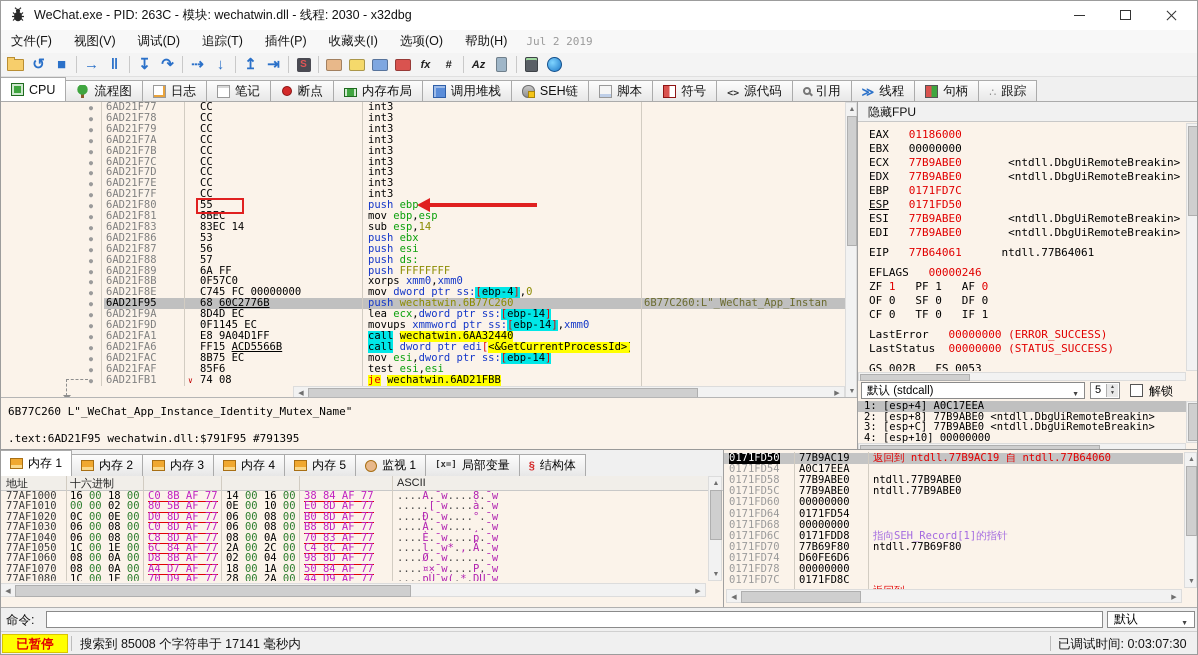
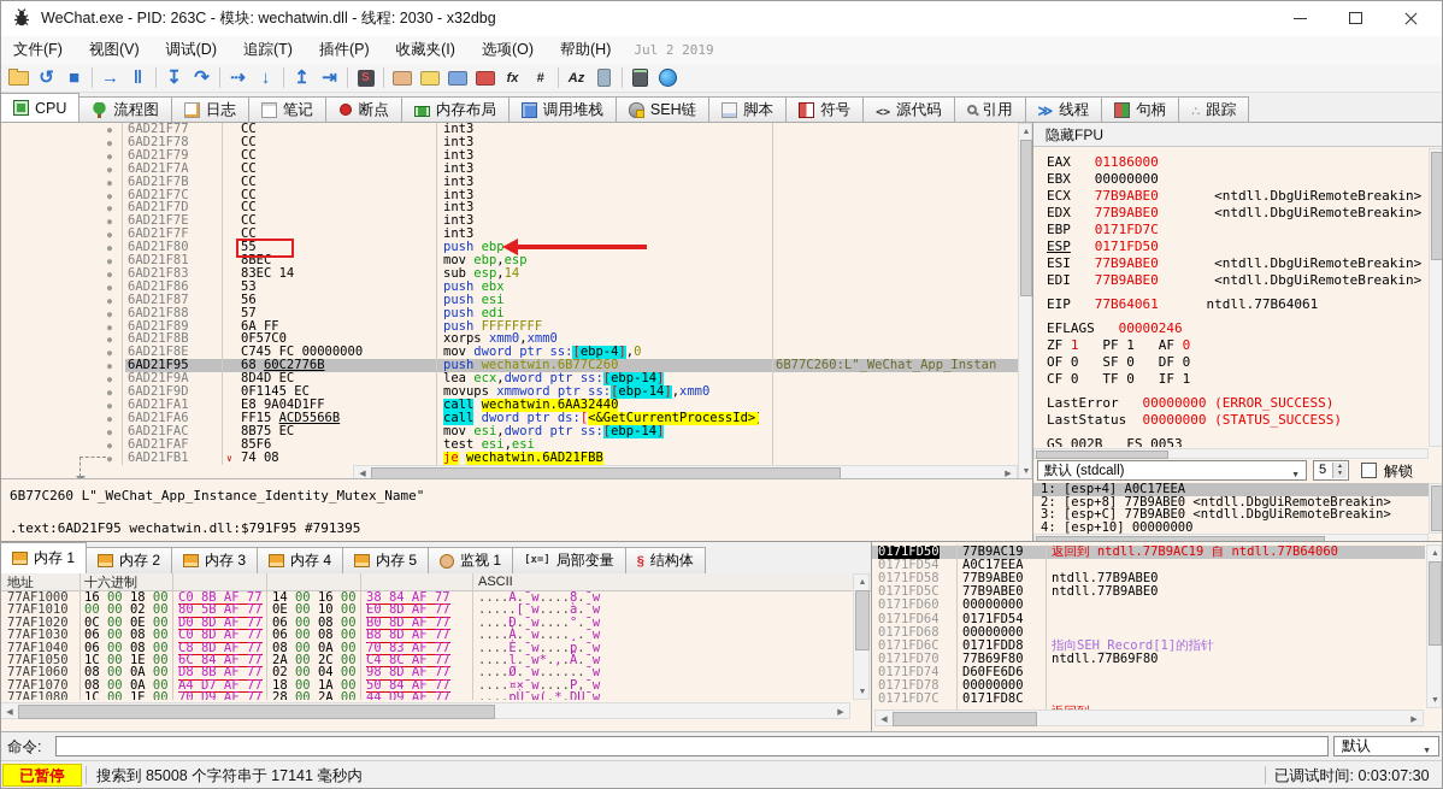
  WeChat.exe - PID: 263C - 模块: wechatwin.dll - 线程: 2030 - x32dbg
  文件(F)
  视图(V)
  调试(D)
  追踪(T)
  插件(P)
  收藏夹(I)
  选项(O)
  帮助(H)
  Jul 2 2019
  ↺
  ■
  →
  ‖
  ↧
  ↷
  ⇢
  ↓
  ↥
  ⇥
  S
  fx
  #
  Az
  CPU
  流程图
  日志
  笔记
  断点
  内存布局
  调用堆栈
  SEH链
  脚本
  符号
  源代码
  引用
  线程
  句柄
  跟踪
  6AD21F77
  CC
  int3
  6AD21F78
  CC
  int3
  6AD21F79
  CC
  int3
  6AD21F7A
  CC
  int3
  6AD21F7B
  CC
  int3
  6AD21F7C
  CC
  int3
  6AD21F7D
  CC
  int3
  6AD21F7E
  CC
  int3
  6AD21F7F
  CC
  int3
  6AD21F80
  55
  push ebp
  6AD21F81
  8BEC
  mov ebp,esp
  6AD21F83
  83EC 14
  sub esp,14
  6AD21F86
  53
  push ebx
  6AD21F87
  56
  push esi
  6AD21F88
  57
- push ds:
+ push edi
  6AD21F89
  6A FF
  push FFFFFFFF
  6AD21F8B
  0F57C0
  xorps xmm0,xmm0
  6AD21F8E
  C745 FC 00000000
  mov dword ptr ss:[ebp-4],0
  6AD21F95
  68 60C2776B
  push wechatwin.6B77C260
  6AD21F9A
  8D4D EC
  lea ecx,dword ptr ss:[ebp-14]
  6AD21F9D
  0F1145 EC
  movups xmmword ptr ss:[ebp-14],xmm0
  6AD21FA1
  E8 9A04D1FF
  call wechatwin.6AA32440
  6AD21FA6
  FF15 ACD5566B
- call dword ptr edi[<&GetCurrentProcessId>
+ call dword ptr ds:[<&GetCurrentProcessId>
  6AD21FAC
  8B75 EC
  mov esi,dword ptr ss:[ebp-14]
  6AD21FAF
  85F6
  test esi,esi
  6AD21FB1
  74 08
  je wechatwin.6AD21FBB
  6B77C260 L"_WeChat_App_Instance_Identity_Mutex_Name"
  .text:6AD21F95 wechatwin.dll:$791F95 #791395
  隐藏FPU
  EAX 01186000
  EBX 00000000
  ECX 77B9ABE0 <ntdll.DbgUiRemoteBreakin>
  EDX 77B9ABE0 <ntdll.DbgUiRemoteBreakin>
  EBP 0171FD7C
  ESP 0171FD50
  ESI 77B9ABE0 <ntdll.DbgUiRemoteBreakin>
  EDI 77B9ABE0 <ntdll.DbgUiRemoteBreakin>
  EIP 77B64061 ntdll.77B64061
  EFLAGS 00000246
  ZF 1 PF 1 AF 0
  OF 0 SF 0 DF 0
  CF 0 TF 0 IF 1
  LastError 00000000 (ERROR_SUCCESS)
  LastStatus 00000000 (STATUS_SUCCESS)
  GS 002B FS 0053
  默认 (stdcall)
  5
  解锁
  1: [esp+4] A0C17EEA
  2: [esp+8] 77B9ABE0 <ntdll.DbgUiRemoteBreakin>
  3: [esp+C] 77B9ABE0 <ntdll.DbgUiRemoteBreakin>
  4: [esp+10] 00000000
  内存 1
  内存 2
  内存 3
  内存 4
  内存 5
  监视 1
  [x=]
  局部变量
  §
  结构体
  地址
  十六进制
  ASCII
  77AF1000
  16 00 18 00
  C0 8B AF 77
  14 00 16 00
  38 84 AF 77
  ....À.¯w....8.¯w
  77AF1010
  00 00 02 00
  80 5B AF 77
  0E 00 10 00
  E0 8D AF 77
  .....[¯w....à.¯w
  77AF1020
  0C 00 0E 00
  D0 8D AF 77
  06 00 08 00
  B0 8D AF 77
  ....Ð.¯w....°.¯w
  77AF1030
  06 00 08 00
  C0 8D AF 77
  06 00 08 00
  B8 8D AF 77
  ....À.¯w....¸.¯w
  77AF1040
  06 00 08 00
  C8 8D AF 77
  08 00 0A 00
  70 83 AF 77
  ....È.¯w....p.¯w
  77AF1050
  1C 00 1E 00
  6C 84 AF 77
  2A 00 2C 00
  C4 8C AF 77
  ....l.¯w*.,.Ä.¯w
  77AF1060
  08 00 0A 00
  D8 8B AF 77
  02 00 04 00
  98 8D AF 77
  ....Ø.¯w......¯w
  77AF1070
  08 00 0A 00
  A4 D7 AF 77
  18 00 1A 00
  50 84 AF 77
  ....¤×¯w....P.¯w
  77AF1080
  1C 00 1E 00
  70 D9 AF 77
  28 00 2A 00
  44 D9 AF 77
  ....pÙ¯w(.*.DÙ¯w
  0171FD50
  77B9AC19
  返回到 ntdll.77B9AC19 自 ntdll.77B64060
  0171FD54
  A0C17EEA
  0171FD58
  77B9ABE0
  ntdll.77B9ABE0
  0171FD5C
  77B9ABE0
  ntdll.77B9ABE0
  0171FD60
  00000000
  0171FD64
  0171FD54
  0171FD68
  00000000
  0171FD6C
  0171FDD8
  指向SEH_Record[1]的指针
  0171FD70
  77B69F80
  ntdll.77B69F80
  0171FD74
  D60FE6D6
  0171FD78
  00000000
  0171FD7C
  0171FD8C
  命令:
  默认
  已暂停
  搜索到 85008 个字符串于 17141 毫秒内
  已调试时间: 0:03:07:30
